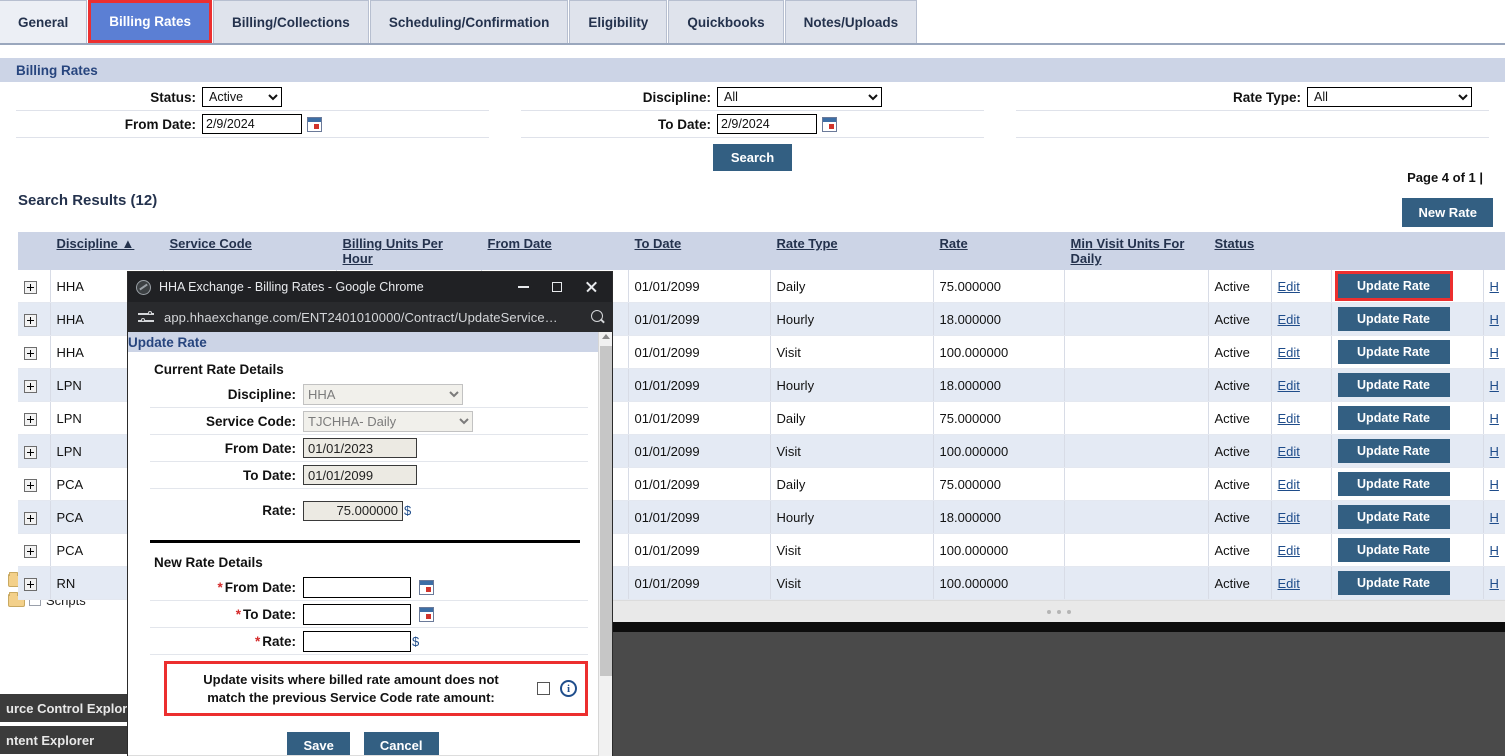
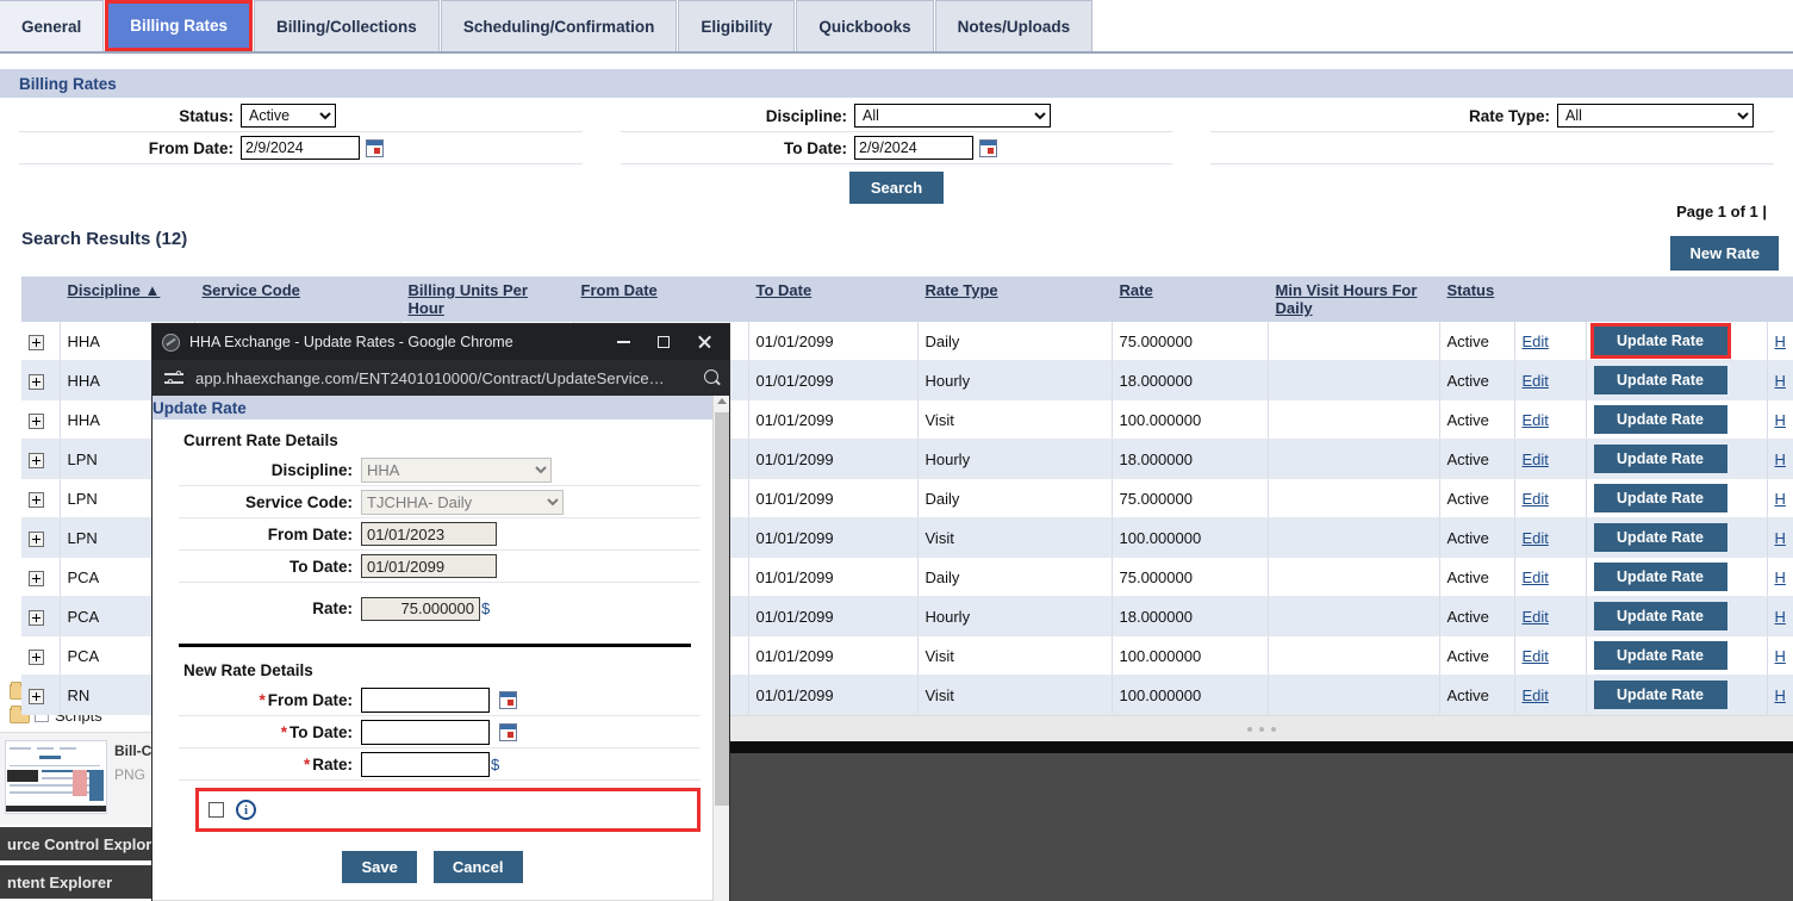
  Scripts
+ Bill-C
+ PNG
  urce Control Explor
  ntent Explorer
  General
  Billing Rates
  Billing/Collections
  Scheduling/Confirmation
  Eligibility
  Quickbooks
  Notes/Uploads
  Billing Rates
  Status:
  Active
  From Date:
  2/9/2024
  Discipline:
  All
  To Date:
  2/9/2024
  Rate Type:
  All
  Search
  Search Results (12)
- Page 4 of 1 |
+ Page 1 of 1 |
  New Rate
- 	Discipline ▲	Service Code	Billing Units Per Hour	From Date	To Date	Rate Type	Rate	Min Visit Units For Daily	Status
+ 	Discipline ▲	Service Code	Billing Units Per Hour	From Date	To Date	Rate Type	Rate	Min Visit Hours For Daily	Status
  	HHA				01/01/2099	Daily	75.000000		Active	Edit	Update Rate	H
  	HHA				01/01/2099	Hourly	18.000000		Active	Edit	Update Rate	H
  	HHA				01/01/2099	Visit	100.000000		Active	Edit	Update Rate	H
  	LPN				01/01/2099	Hourly	18.000000		Active	Edit	Update Rate	H
  	LPN				01/01/2099	Daily	75.000000		Active	Edit	Update Rate	H
  	LPN				01/01/2099	Visit	100.000000		Active	Edit	Update Rate	H
  	PCA				01/01/2099	Daily	75.000000		Active	Edit	Update Rate	H
  	PCA				01/01/2099	Hourly	18.000000		Active	Edit	Update Rate	H
  	PCA				01/01/2099	Visit	100.000000		Active	Edit	Update Rate	H
  	RN				01/01/2099	Visit	100.000000		Active	Edit	Update Rate	H
- HHA Exchange - Billing Rates - Google Chrome
+ HHA Exchange - Update Rates - Google Chrome
  app.hhaexchange.com/ENT2401010000/Contract/UpdateService…
  Update Rate
  Current Rate Details
  Discipline:
  HHA
  Service Code:
  TJCHHA- Daily
  From Date:
  01/01/2023
  To Date:
  01/01/2099
  Rate:
  75.000000
  $
  New Rate Details
  * From Date:
  * To Date:
  * Rate:
  $
- Update visits where billed rate amount does not
- match the previous Service Code rate amount:
  i
  Save
  Cancel
